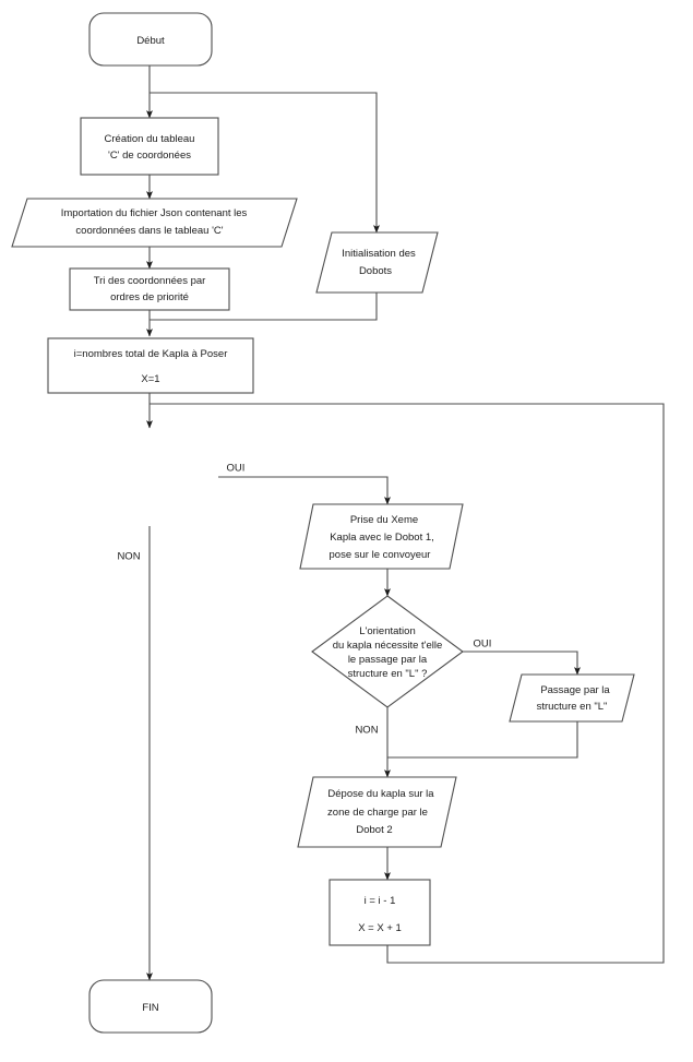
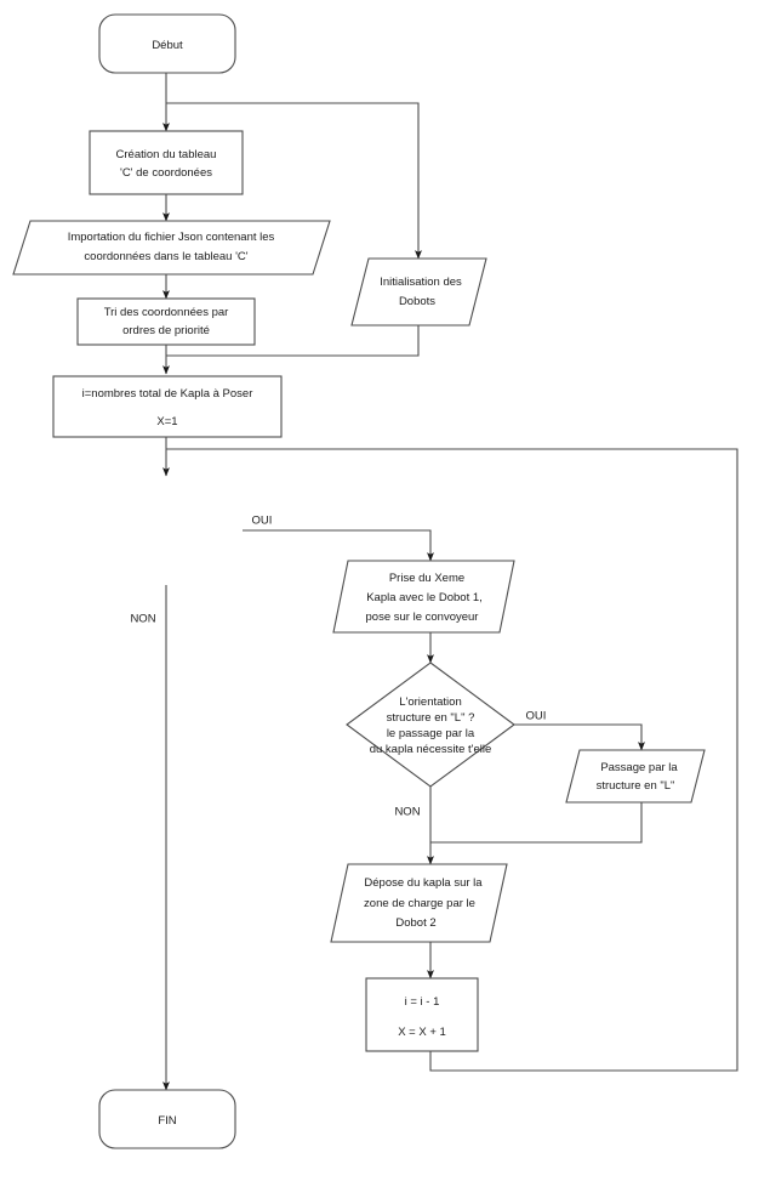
  Début
  Création du tableau
  'C' de coordonées
  Importation du fichier Json contenant les
  coordonnées dans le tableau 'C'
  Initialisation des
  Dobots
  Tri des coordonnées par
  ordres de priorité
  i=nombres total de Kapla à Poser
  X=1
  Prise du Xeme
  Kapla avec le Dobot 1,
  pose sur le convoyeur
  L'orientation
- du kapla nécessite t'elle
+ structure en "L" ?
  le passage par la
- structure en "L" ?
+ du kapla nécessite t'elle
  Passage par la
  structure en "L"
  Dépose du kapla sur la
  zone de charge par le
  Dobot 2
  i = i - 1
  X = X + 1
  FIN
  OUI
  NON
  OUI
  NON
